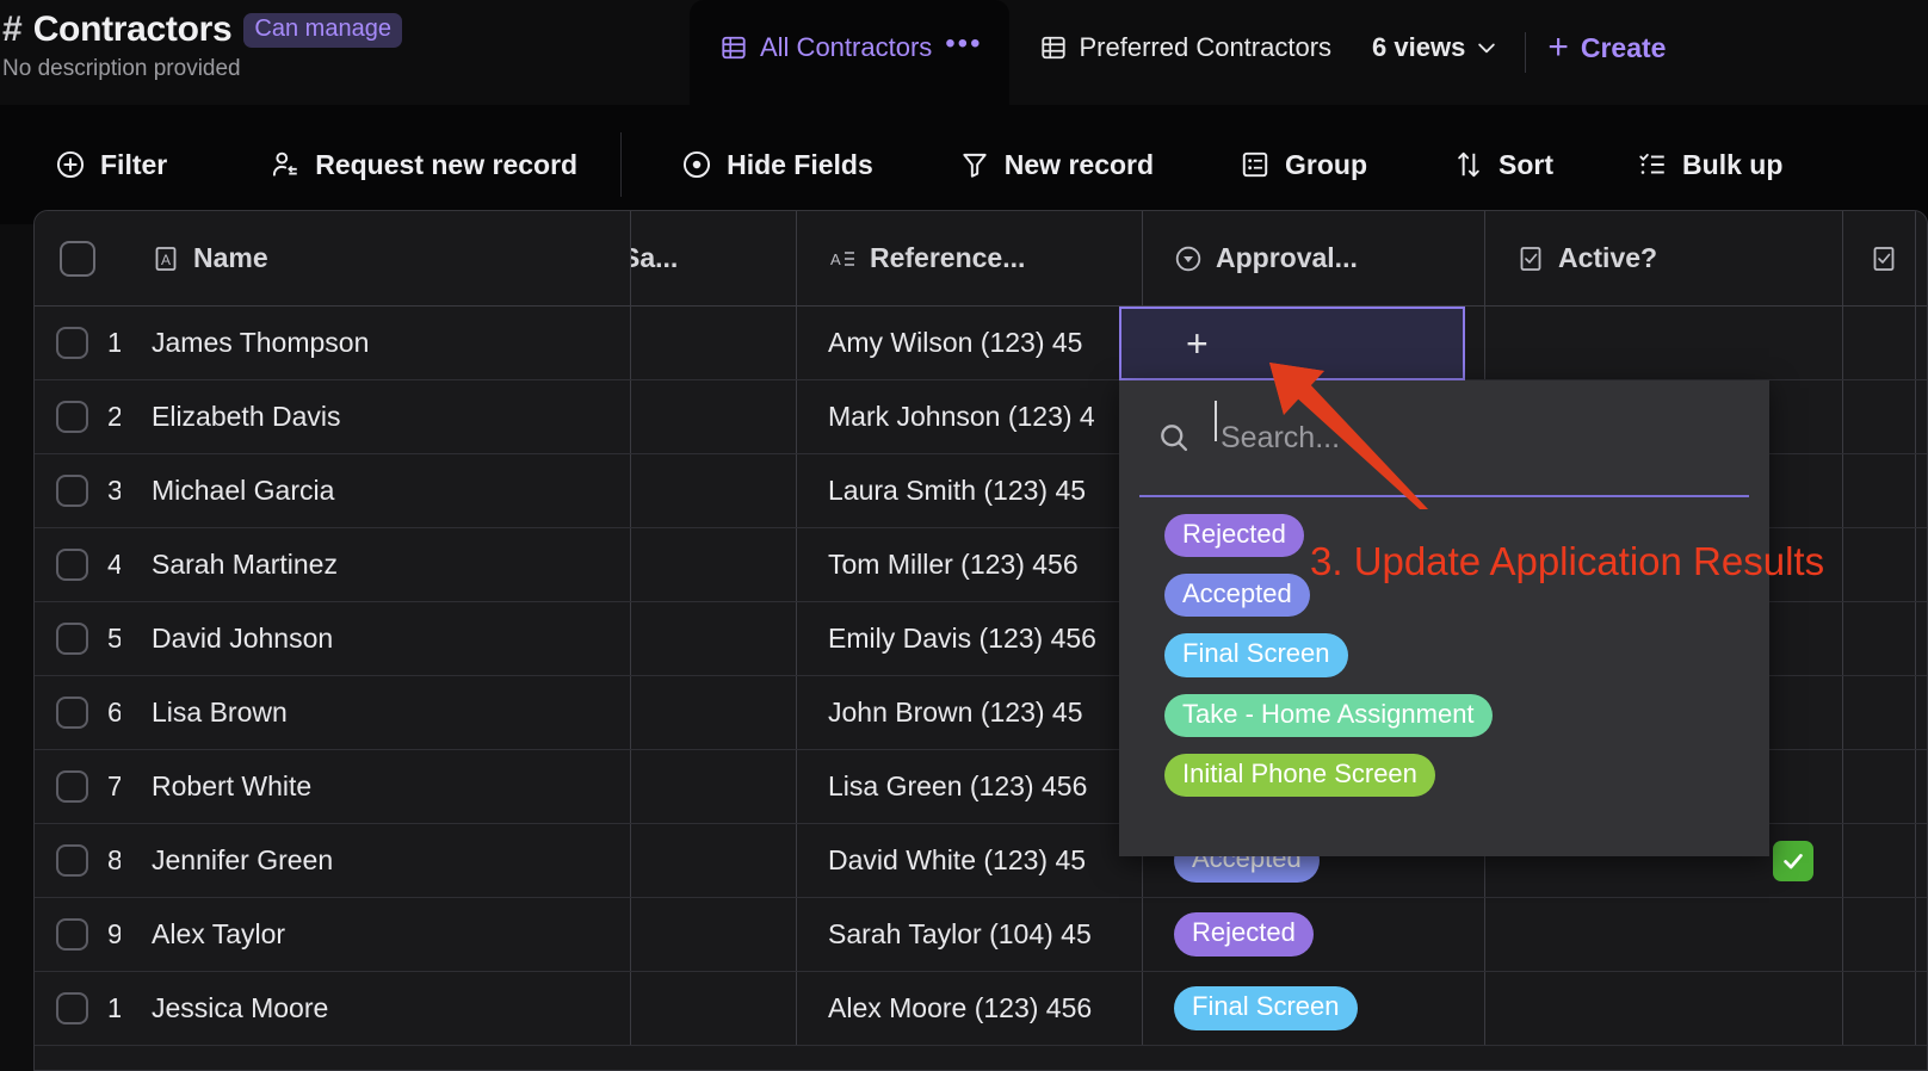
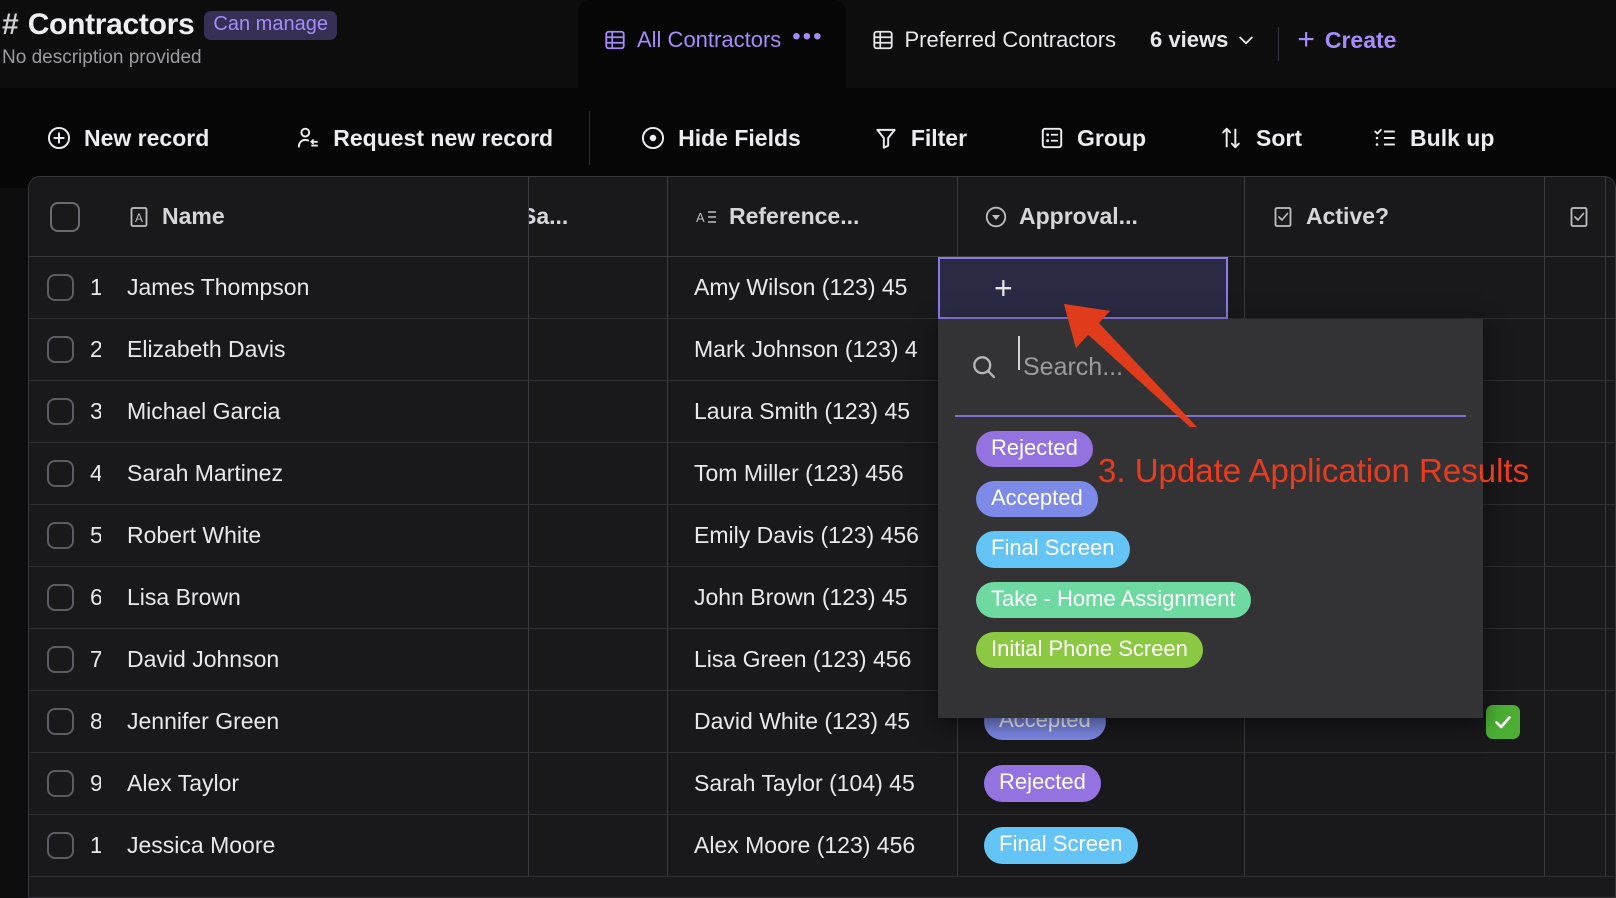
  #
  Contractors
  Can manage
  No description provided
  All Contractors
  •••
  Preferred Contractors
  6 views
  +
  Create
- Filter
+ New record
  Request new record
  Hide Fields
- New record
+ Filter
  Group
  Sort
  Bulk up
  A
  Name
  Sa...
  A
  Reference...
  Approval...
  Active?
  1
  James Thompson
  Amy Wilson (123) 45
  2
  Elizabeth Davis
  Mark Johnson (123) 4
  3
  Michael Garcia
  Laura Smith (123) 45
  4
  Sarah Martinez
  Tom Miller (123) 456
  5
- David Johnson
+ Robert White
  Emily Davis (123) 456
  6
  Lisa Brown
  John Brown (123) 45
  7
- Robert White
+ David Johnson
  Lisa Green (123) 456
  8
  Jennifer Green
  David White (123) 45
  Accepted
  9
  Alex Taylor
  Sarah Taylor (104) 45
  Rejected
  Jessica Moore
  Alex Moore (123) 456
  Final Screen
  +
  Search...
  Rejected
  Accepted
  Final Screen
  Take - Home Assignment
  Initial Phone Screen
  3. Update Application Results
